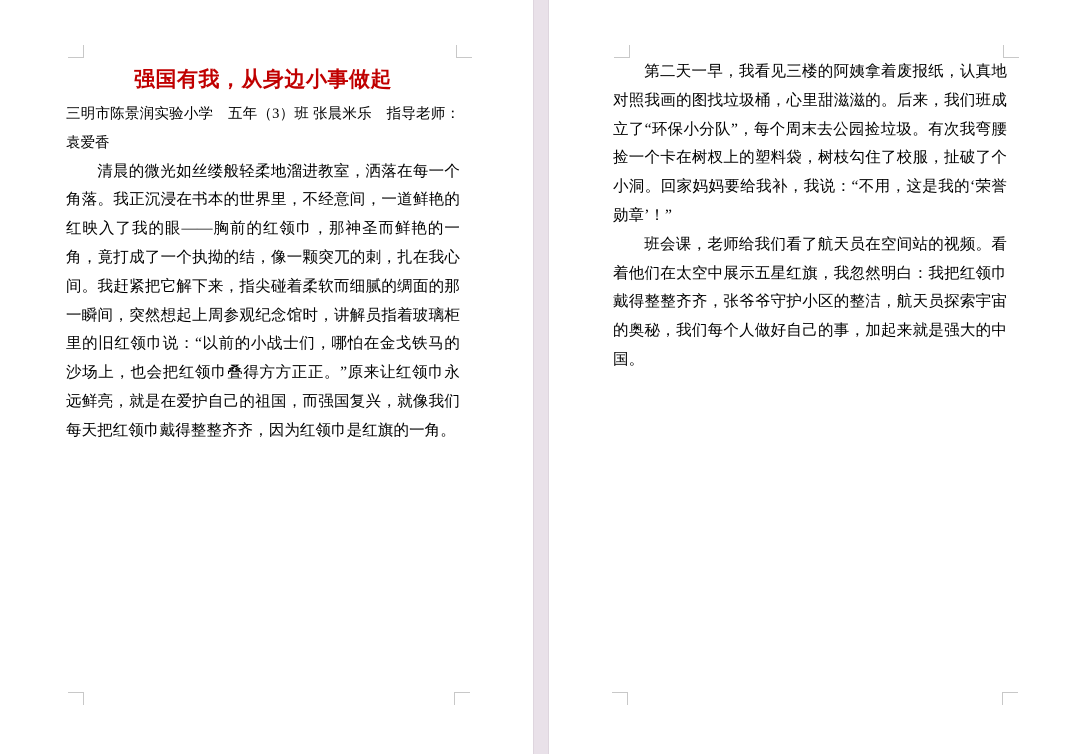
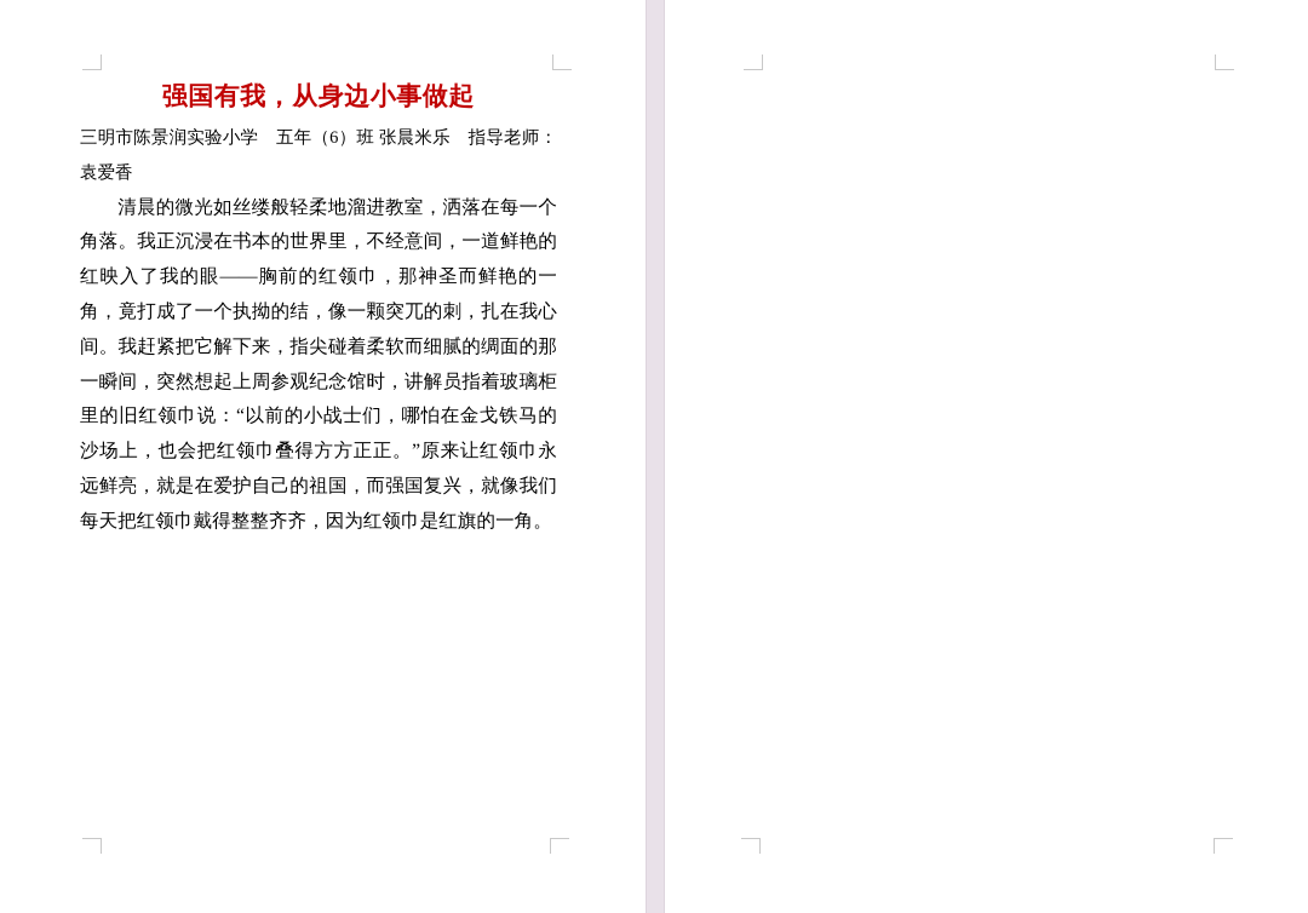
  强国有我，从身边小事做起
- 三明市陈景润实验小学 五年（3）班 张晨米乐 指导老师：袁爱香
+ 三明市陈景润实验小学 五年（6）班 张晨米乐 指导老师：袁爱香
  清晨的微光如丝缕般轻柔地溜进教室，洒落在每一个角落。我正沉浸在书本的世界里，不经意间，一道鲜艳的红映入了我的眼——胸前的红领巾，那神圣而鲜艳的一角，竟打成了一个执拗的结，像一颗突兀的刺，扎在我心间。我赶紧把它解下来，指尖碰着柔软而细腻的绸面的那一瞬间，突然想起上周参观纪念馆时，讲解员指着玻璃柜里的旧红领巾说：“以前的小战士们，哪怕在金戈铁马的沙场上，也会把红领巾叠得方方正正。”原来让红领巾永远鲜亮，就是在爱护自己的祖国，而强国复兴，就像我们每天把红领巾戴得整整齐齐，因为红领巾是红旗的一角。
- 第二天一早，我看见三楼的阿姨拿着废报纸，认真地对照我画的图找垃圾桶，心里甜滋滋的。后来，我们班成立了“环保小分队”，每个周末去公园捡垃圾。有次我弯腰捡一个卡在树杈上的塑料袋，树枝勾住了校服，扯破了个小洞。回家妈妈要给我补，我说：“不用，这是我的‘荣誉勋章’！”
- 班会课，老师给我们看了航天员在空间站的视频。看着他们在太空中展示五星红旗，我忽然明白：我把红领巾戴得整整齐齐，张爷爷守护小区的整洁，航天员探索宇宙的奥秘，我们每个人做好自己的事，加起来就是强大的中国。
